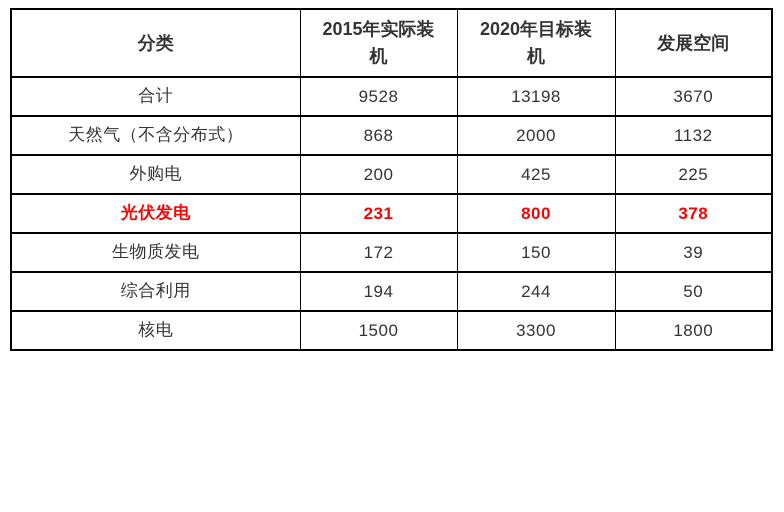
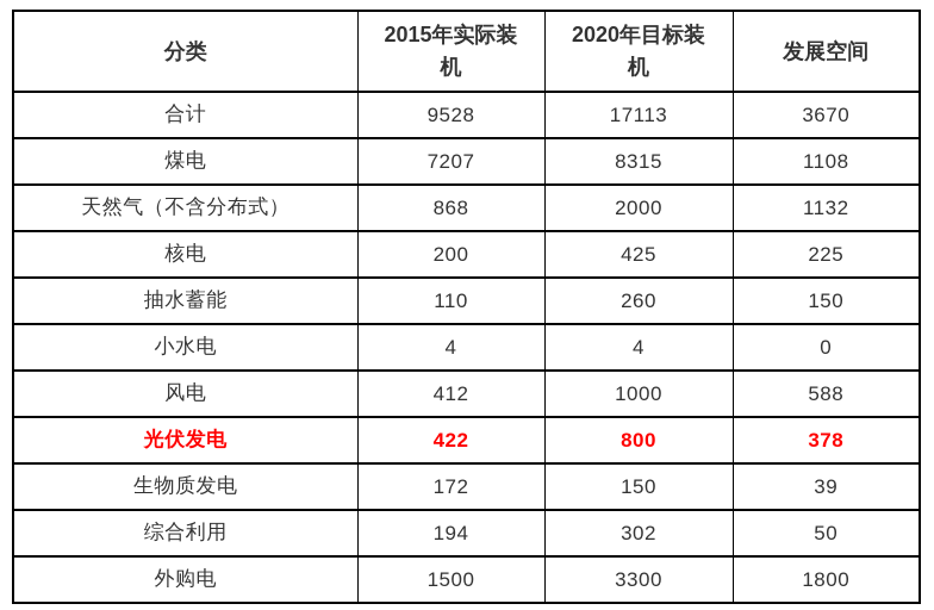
  分类	2015年实际装机	2020年目标装机	发展空间
- 合计	9528	13198	3670
+ 合计	9528	17113	3670
+ 煤电	7207	8315	1108
  天然气（不含分布式）	868	2000	1132
- 外购电	200	425	225
+ 核电	200	425	225
+ 抽水蓄能	110	260	150
+ 小水电	4	4	0
+ 风电	412	1000	588
- 光伏发电	231	800	378
+ 光伏发电	422	800	378
  生物质发电	172	150	39
- 综合利用	194	244	50
+ 综合利用	194	302	50
- 核电	1500	3300	1800
+ 外购电	1500	3300	1800
